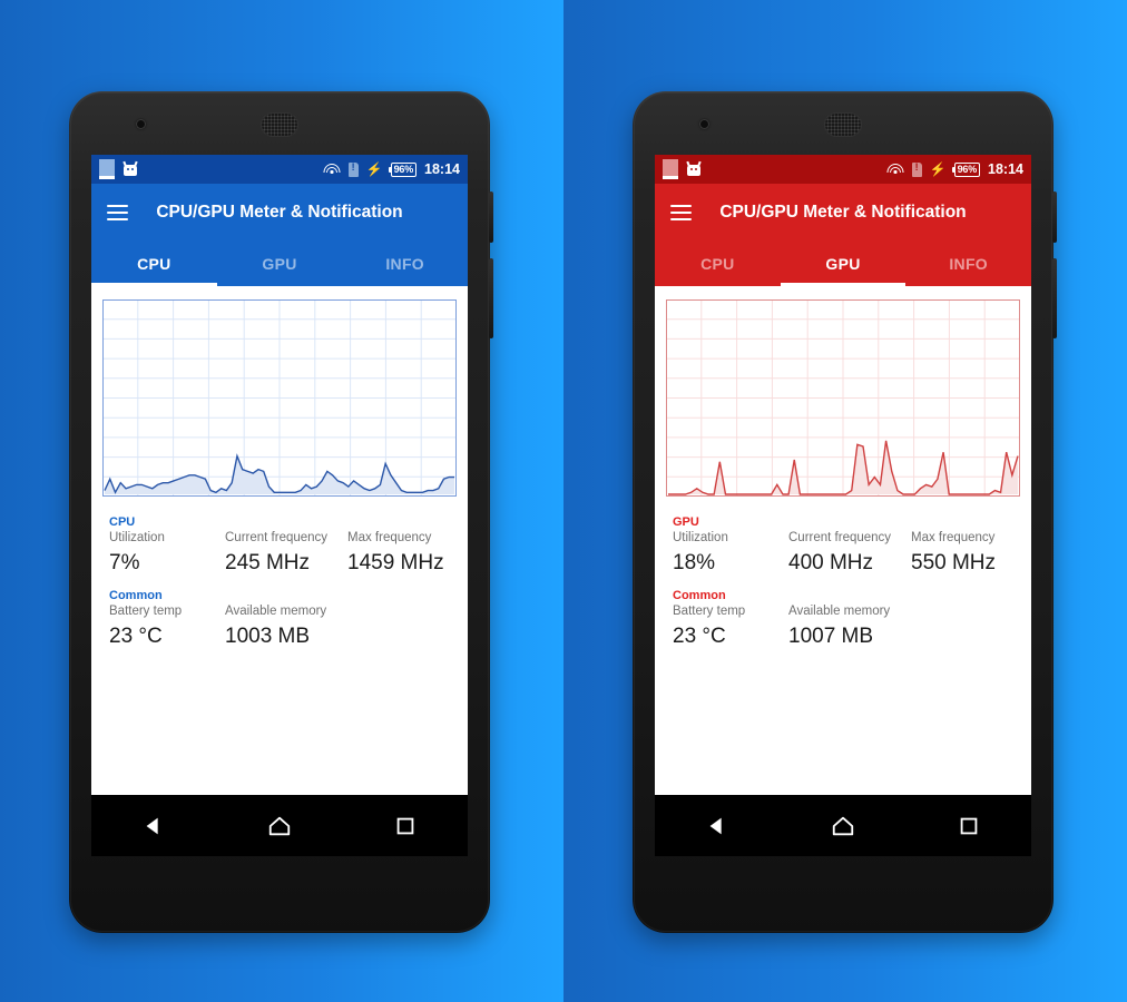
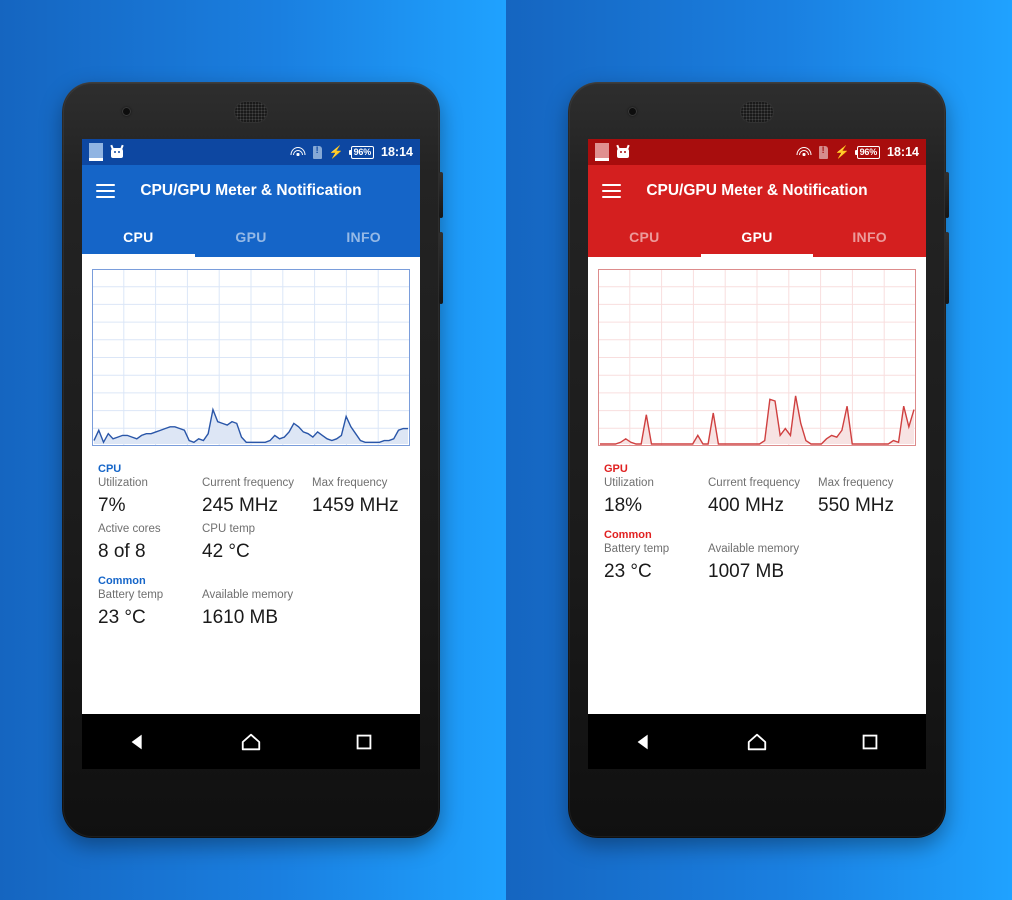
  ⚡
  96%
  18:14
  CPU/GPU Meter & Notification
  CPU
  GPU
  INFO
  CPU
  Utilization
  7%
  Current frequency
  245 MHz
  Max frequency
  1459 MHz
+ Active cores
+ 8 of 8
+ CPU temp
+ 42 °C
  Common
  Battery temp
  23 °C
  Available memory
- 1003 MB
+ 1610 MB
  ⚡
  96%
  18:14
  CPU/GPU Meter & Notification
  CPU
  GPU
  INFO
  GPU
  Utilization
  18%
  Current frequency
  400 MHz
  Max frequency
  550 MHz
  Common
  Battery temp
  23 °C
  Available memory
  1007 MB
